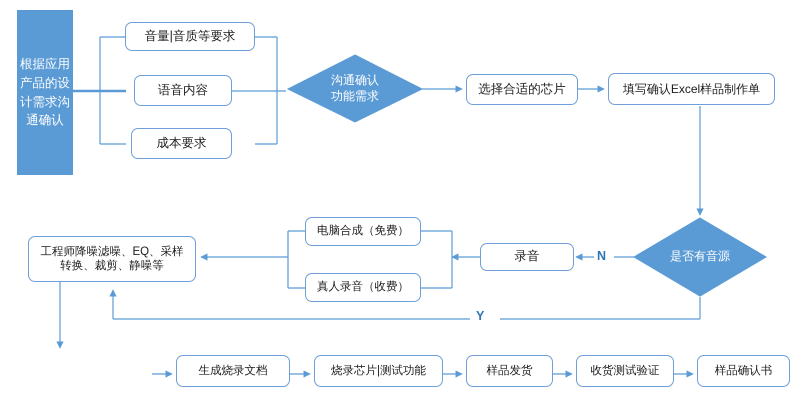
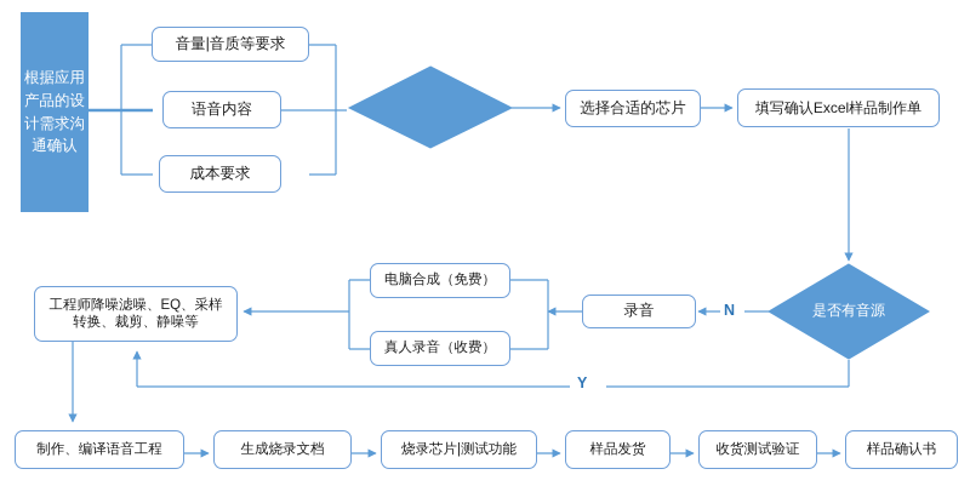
  根据应用产品的设计需求沟通确认
  音量|音质等要求
  语音内容
  成本要求
- 沟通确认
- 功能需求
  选择合适的芯片
  填写确认Excel样品制作单
  是否有音源
  N
  Y
  录音
  电脑合成（免费）
  真人录音（收费）
  工程师降噪滤噪、EQ、采样
  转换、裁剪、静噪等
+ 制作、编译语音工程
  生成烧录文档
  烧录芯片|测试功能
  样品发货
  收货测试验证
  样品确认书
